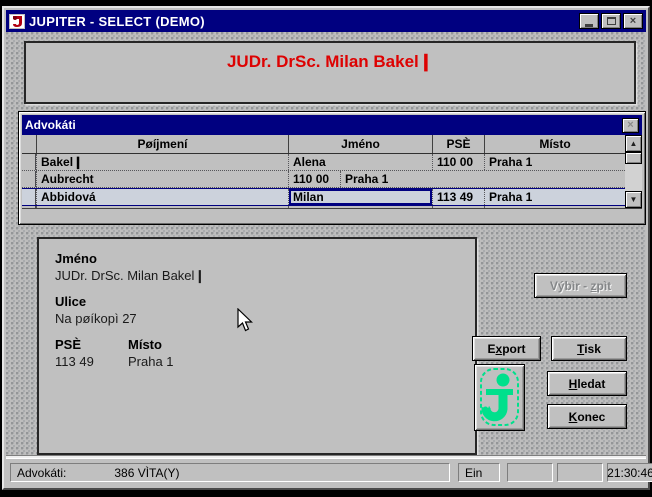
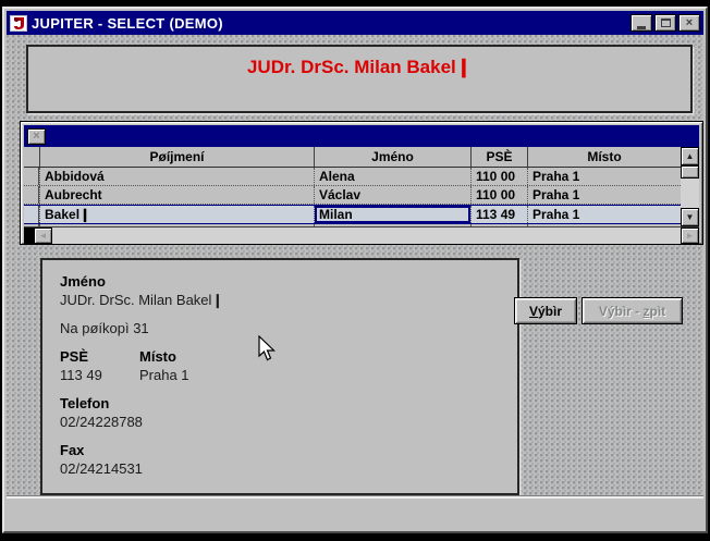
  JUPITER - SELECT (DEMO)
  ×
  JUDr. DrSc. Milan Bakel❙
- Advokáti
  ×
  Pøíjmení
  Jméno
  PSÈ
  Místo
- Bakel❙
+ Abbidová
  Alena
  110 00
  Praha 1
  Aubrecht
+ Václav
  110 00
  Praha 1
- Abbidová
+ Bakel❙
  Milan
  113 49
  Praha 1
  ▲
  ▼
+ ◄
+ ►
  Jméno
  JUDr. DrSc. Milan Bakel❙
- Ulice
- Na pøíkopì 27
+ Na pøíkopì 31
  PSÈ
  Místo
  113 49
  Praha 1
+ Telefon
+ 02/24228788
+ Fax
+ 02/24214531
+ Výbìr
  Výbìr - zpìt
- Export
- Tisk
- Hledat
- Konec
- 2L
- Advokáti:
- 386 VÌTA(Y)
- Ein
- 21:30:46
